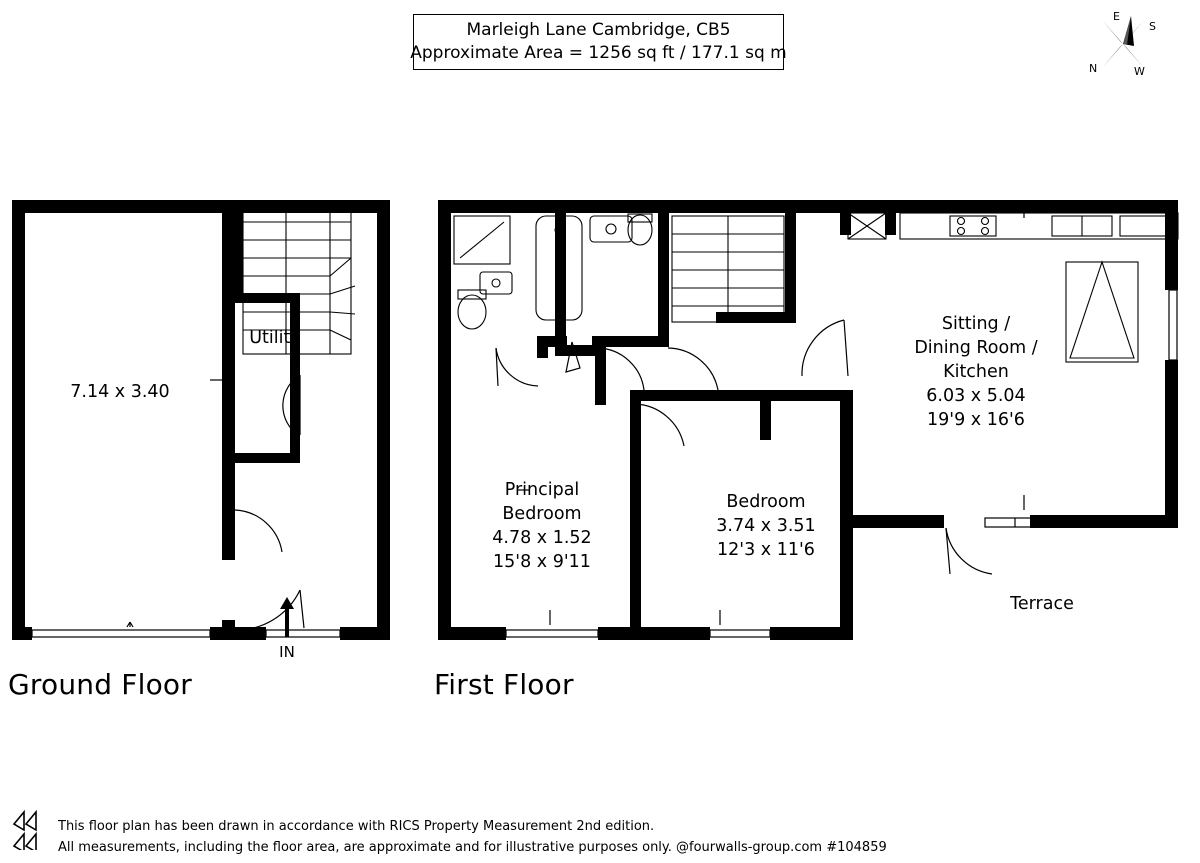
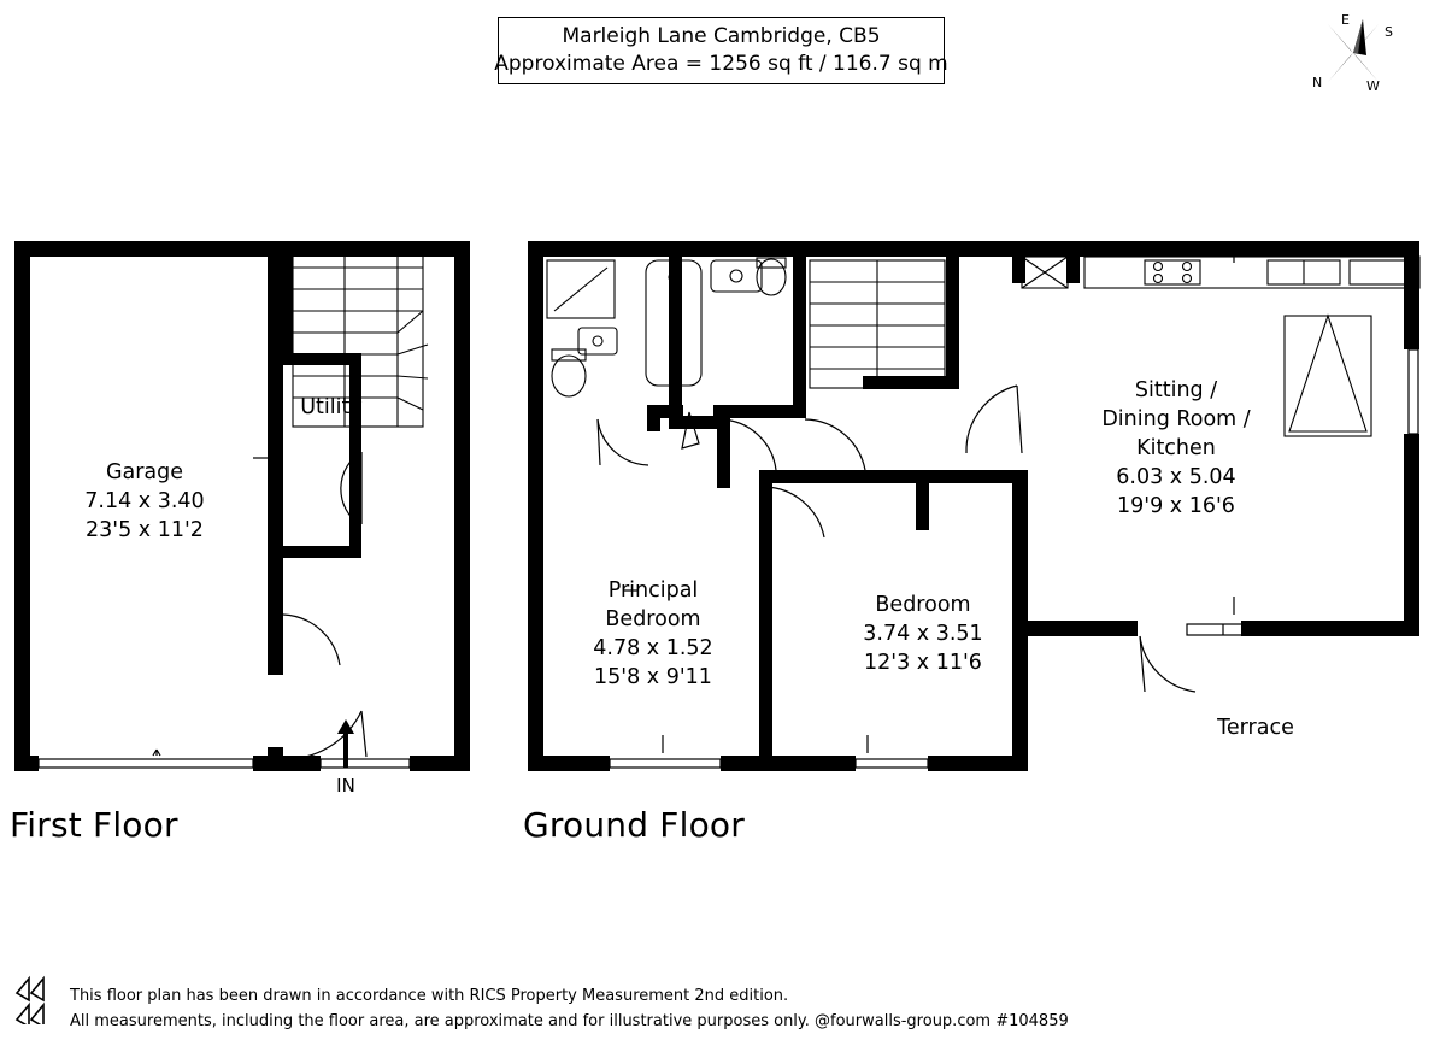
  Marleigh Lane Cambridge, CB5
- Approximate Area = 1256 sq ft / 177.1 sq m
+ Approximate Area = 1256 sq ft / 116.7 sq m
  N
  E
  S
  W
+ Garage
  7.14 x 3.40
+ 23'5 x 11'2
  Utility
- Ground Floor
+ First Floor
  IN
  Principal
  Bedroom
  4.78 x 1.52
  15'8 x 9'11
  Bedroom
  3.74 x 3.51
  12'3 x 11'6
  Sitting /
  Dining Room /
  Kitchen
  6.03 x 5.04
  19'9 x 16'6
  Terrace
- First Floor
+ Ground Floor
  This floor plan has been drawn in accordance with RICS Property Measurement 2nd edition.
  All measurements, including the floor area, are approximate and for illustrative purposes only. @fourwalls-group.com #104859
